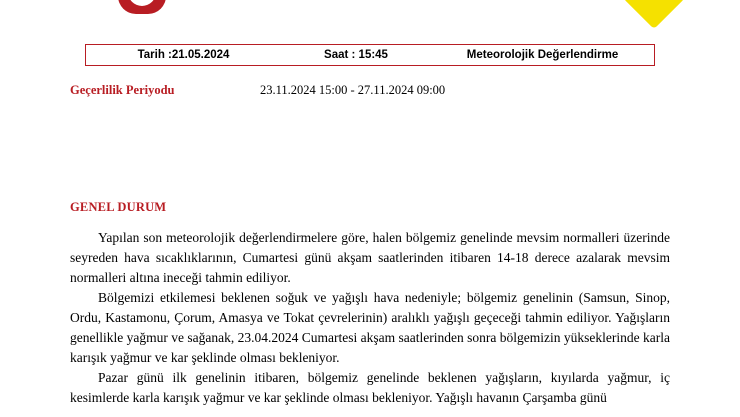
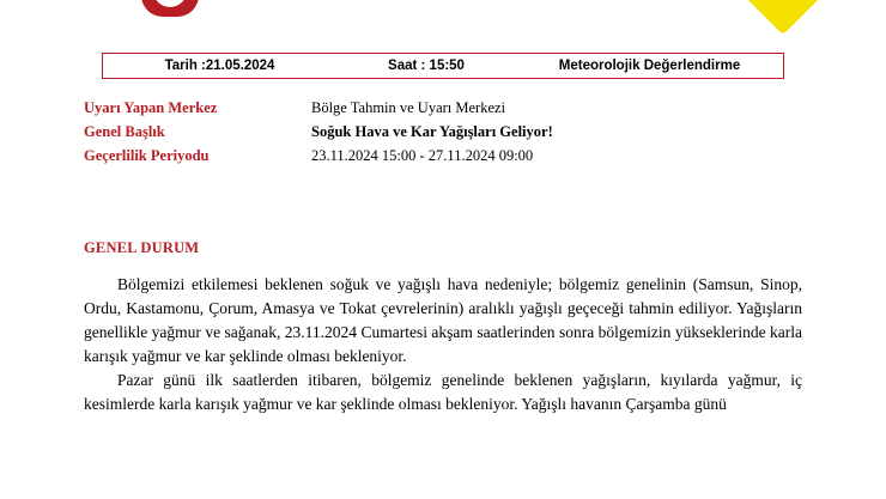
  Tarih :21.05.2024
- Saat : 15:45
+ Saat : 15:50
  Meteorolojik Değerlendirme
+ Uyarı Yapan Merkez
+ Bölge Tahmin ve Uyarı Merkezi
+ Genel Başlık
+ Soğuk Hava ve Kar Yağışları Geliyor!
  Geçerlilik Periyodu
  23.11.2024 15:00 - 27.11.2024 09:00
  GENEL DURUM
- Yapılan son meteorolojik değerlendirmelere göre, halen bölgemiz genelinde mevsim normalleri üzerinde seyreden hava sıcaklıklarının, Cumartesi günü akşam saatlerinden itibaren 14-18 derece azalarak mevsim normalleri altına ineceği tahmin ediliyor.
- Bölgemizi etkilemesi beklenen soğuk ve yağışlı hava nedeniyle; bölgemiz genelinin (Samsun, Sinop, Ordu, Kastamonu, Çorum, Amasya ve Tokat çevrelerinin) aralıklı yağışlı geçeceği tahmin ediliyor. Yağışların genellikle yağmur ve sağanak, 23.04.2024 Cumartesi akşam saatlerinden sonra bölgemizin yükseklerinde karla karışık yağmur ve kar şeklinde olması bekleniyor.
+ Bölgemizi etkilemesi beklenen soğuk ve yağışlı hava nedeniyle; bölgemiz genelinin (Samsun, Sinop, Ordu, Kastamonu, Çorum, Amasya ve Tokat çevrelerinin) aralıklı yağışlı geçeceği tahmin ediliyor. Yağışların genellikle yağmur ve sağanak, 23.11.2024 Cumartesi akşam saatlerinden sonra bölgemizin yükseklerinde karla karışık yağmur ve kar şeklinde olması bekleniyor.
- Pazar günü ilk genelinin itibaren, bölgemiz genelinde beklenen yağışların, kıyılarda yağmur, iç kesimlerde karla karışık yağmur ve kar şeklinde olması bekleniyor. Yağışlı havanın Çarşamba günü
+ Pazar günü ilk saatlerden itibaren, bölgemiz genelinde beklenen yağışların, kıyılarda yağmur, iç kesimlerde karla karışık yağmur ve kar şeklinde olması bekleniyor. Yağışlı havanın Çarşamba günü
